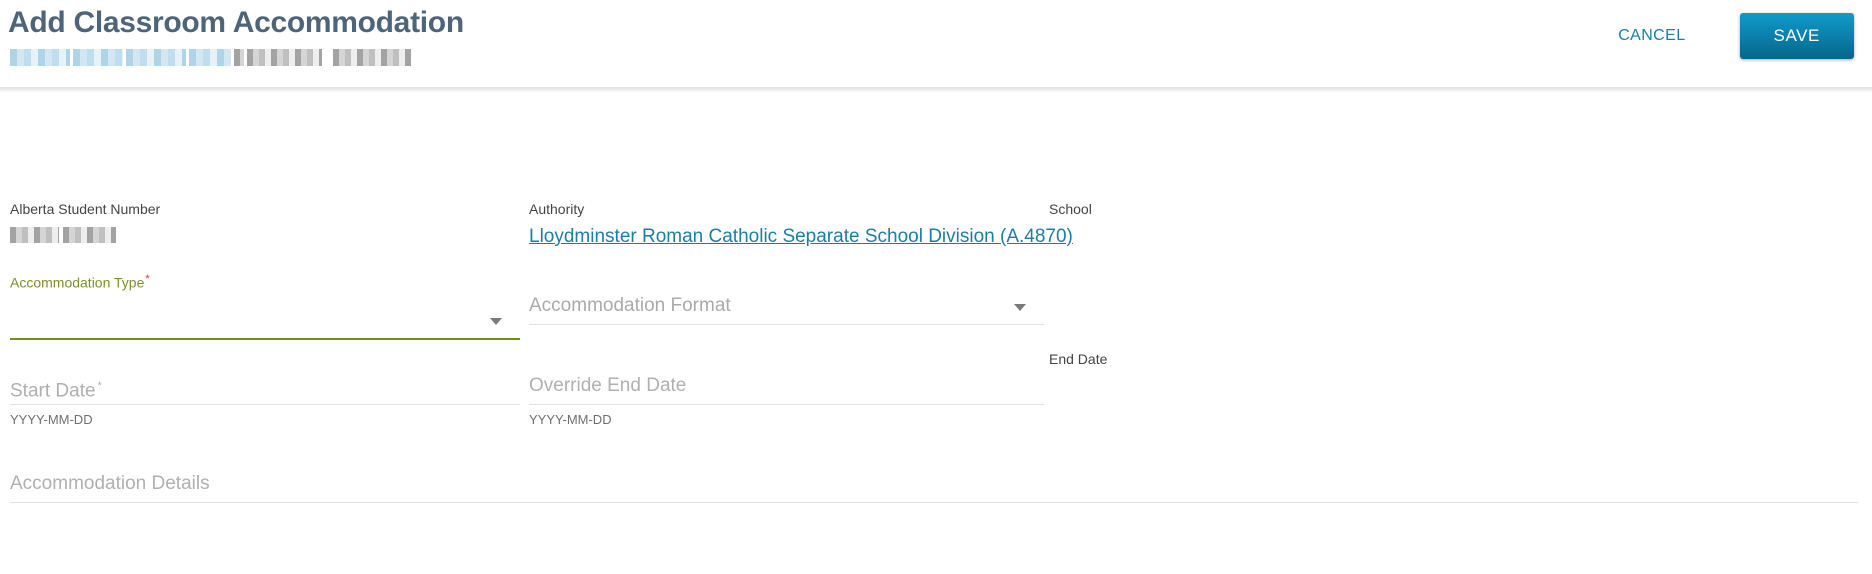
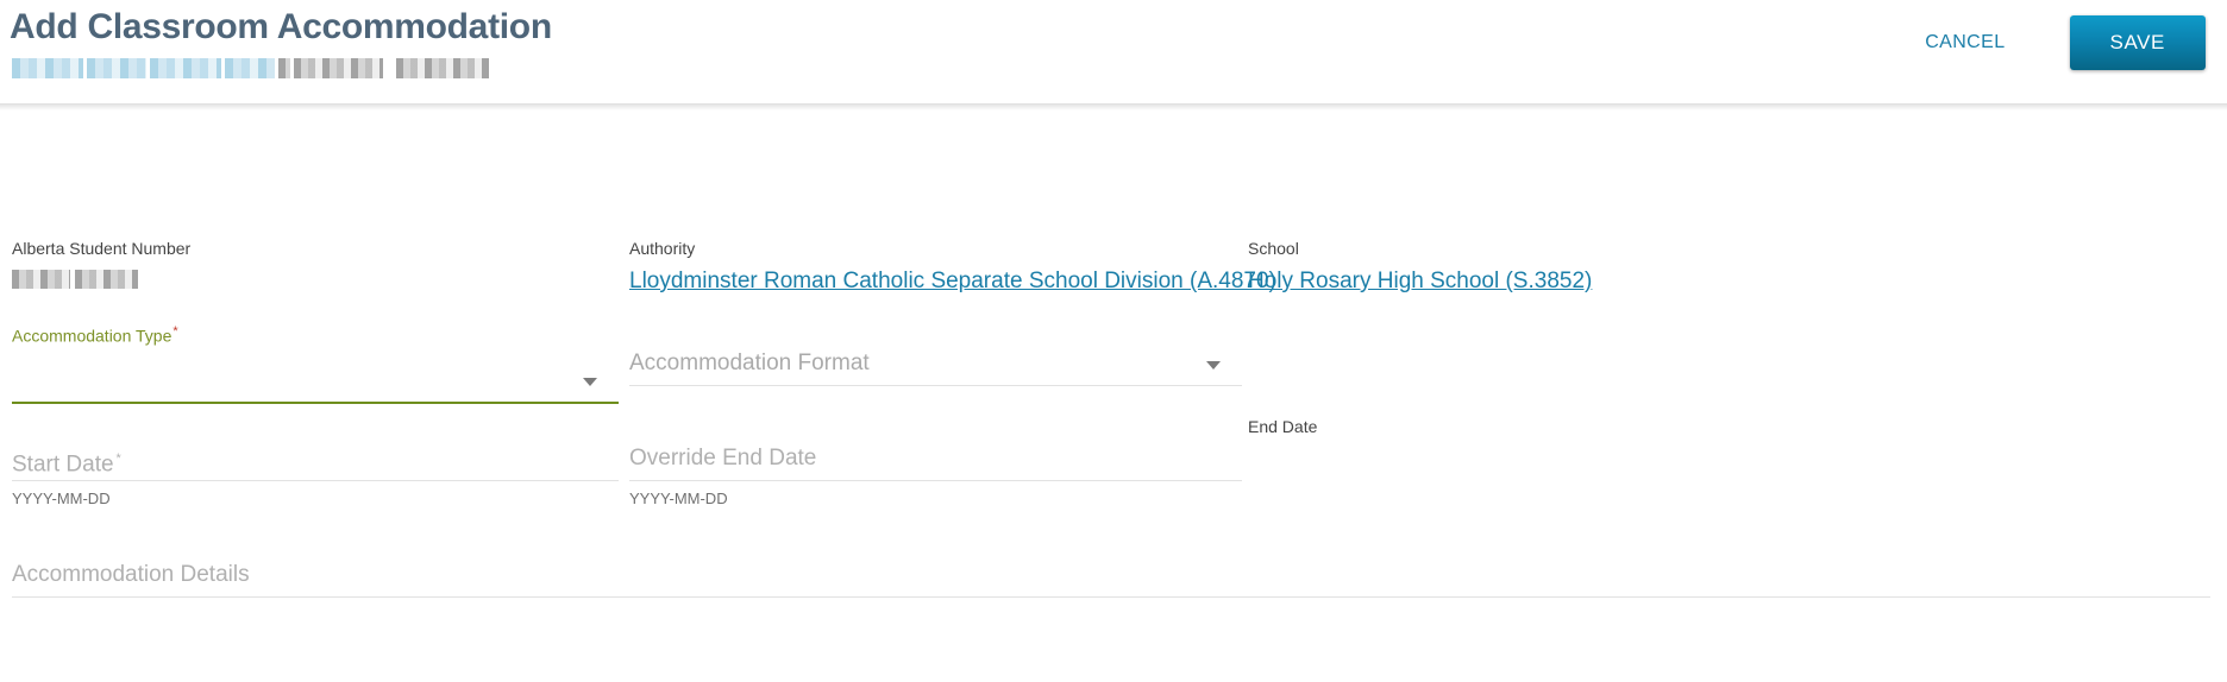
  Add Classroom Accommodation
  CANCEL
  SAVE
  Alberta Student Number
  Authority
  Lloydminster Roman Catholic Separate School Division (A.4870)
  School
+ Holy Rosary High School (S.3852)
  Accommodation Type*
  Accommodation Format
  End Date
  Start Date *
  YYYY-MM-DD
  Override End Date
  YYYY-MM-DD
  Accommodation Details
